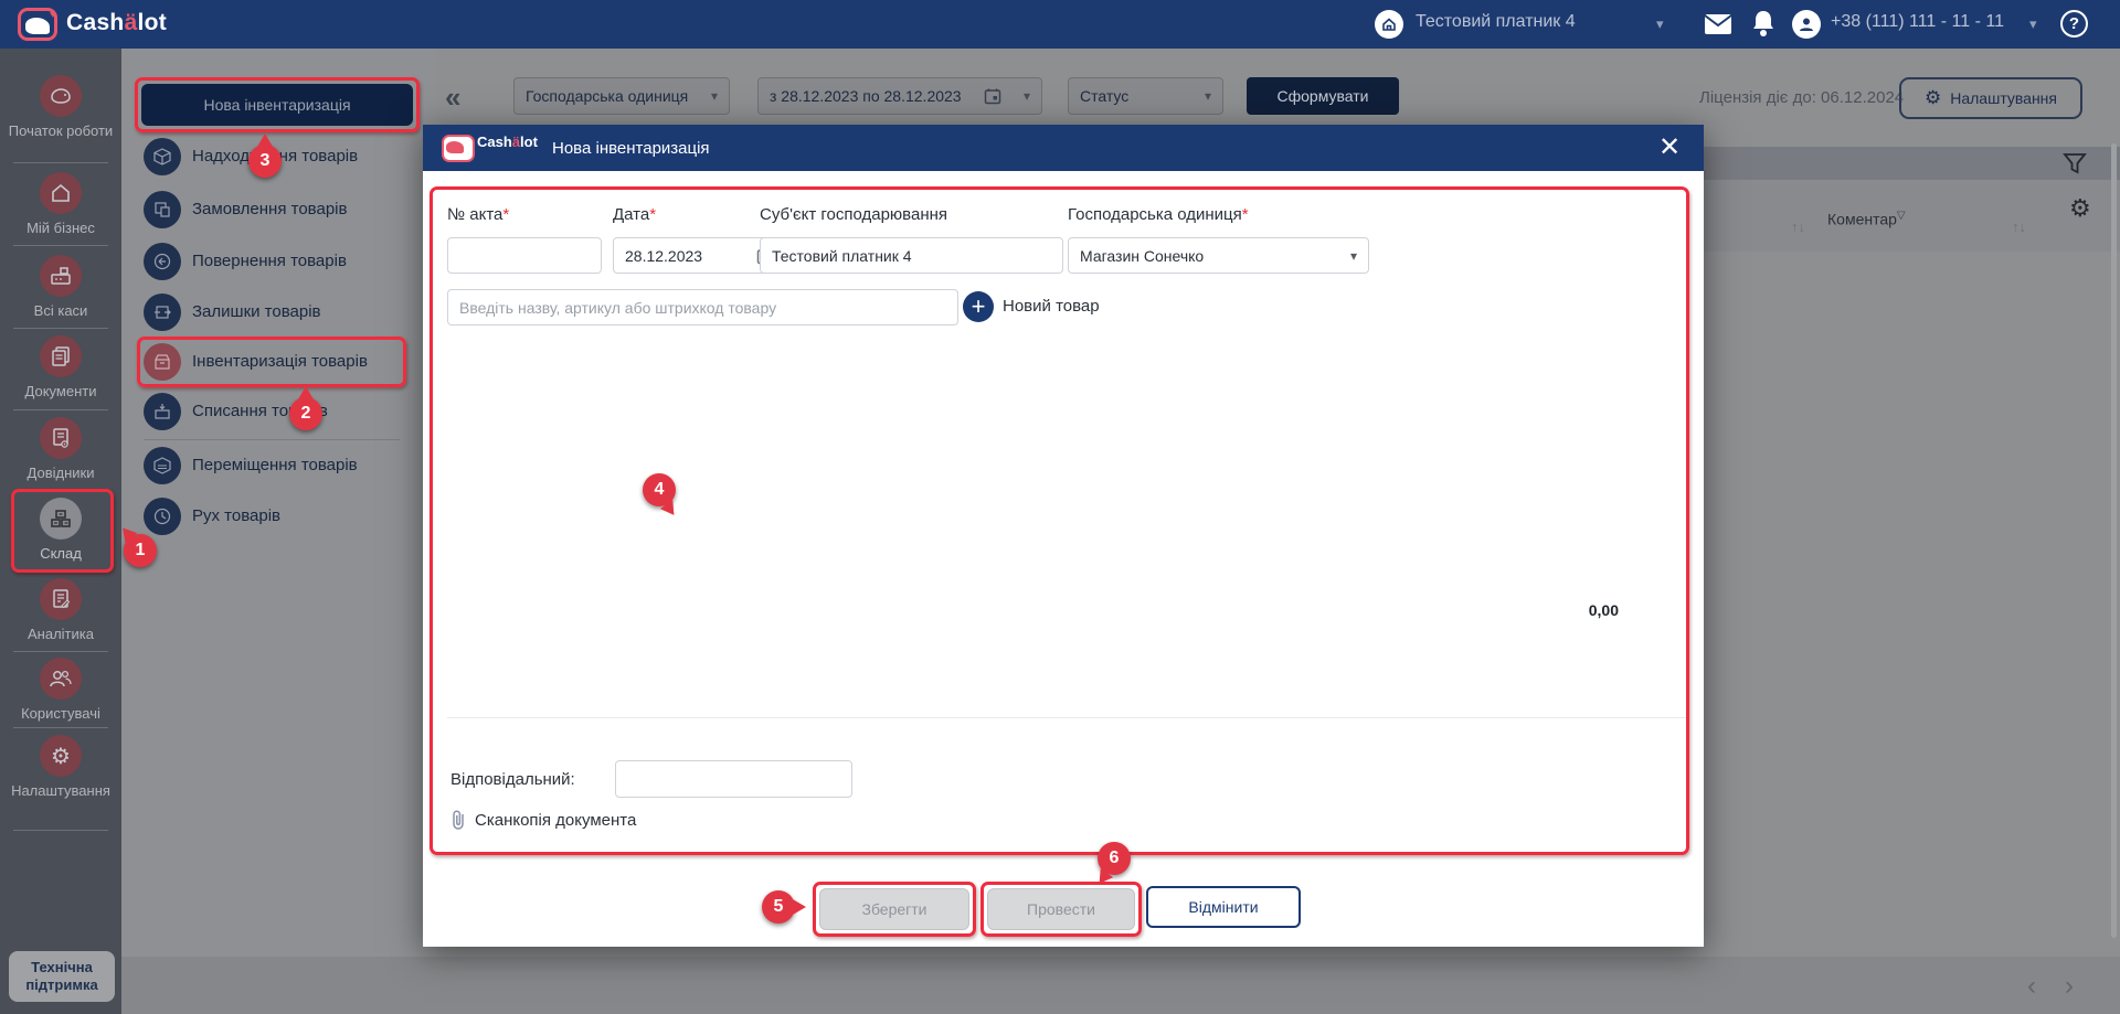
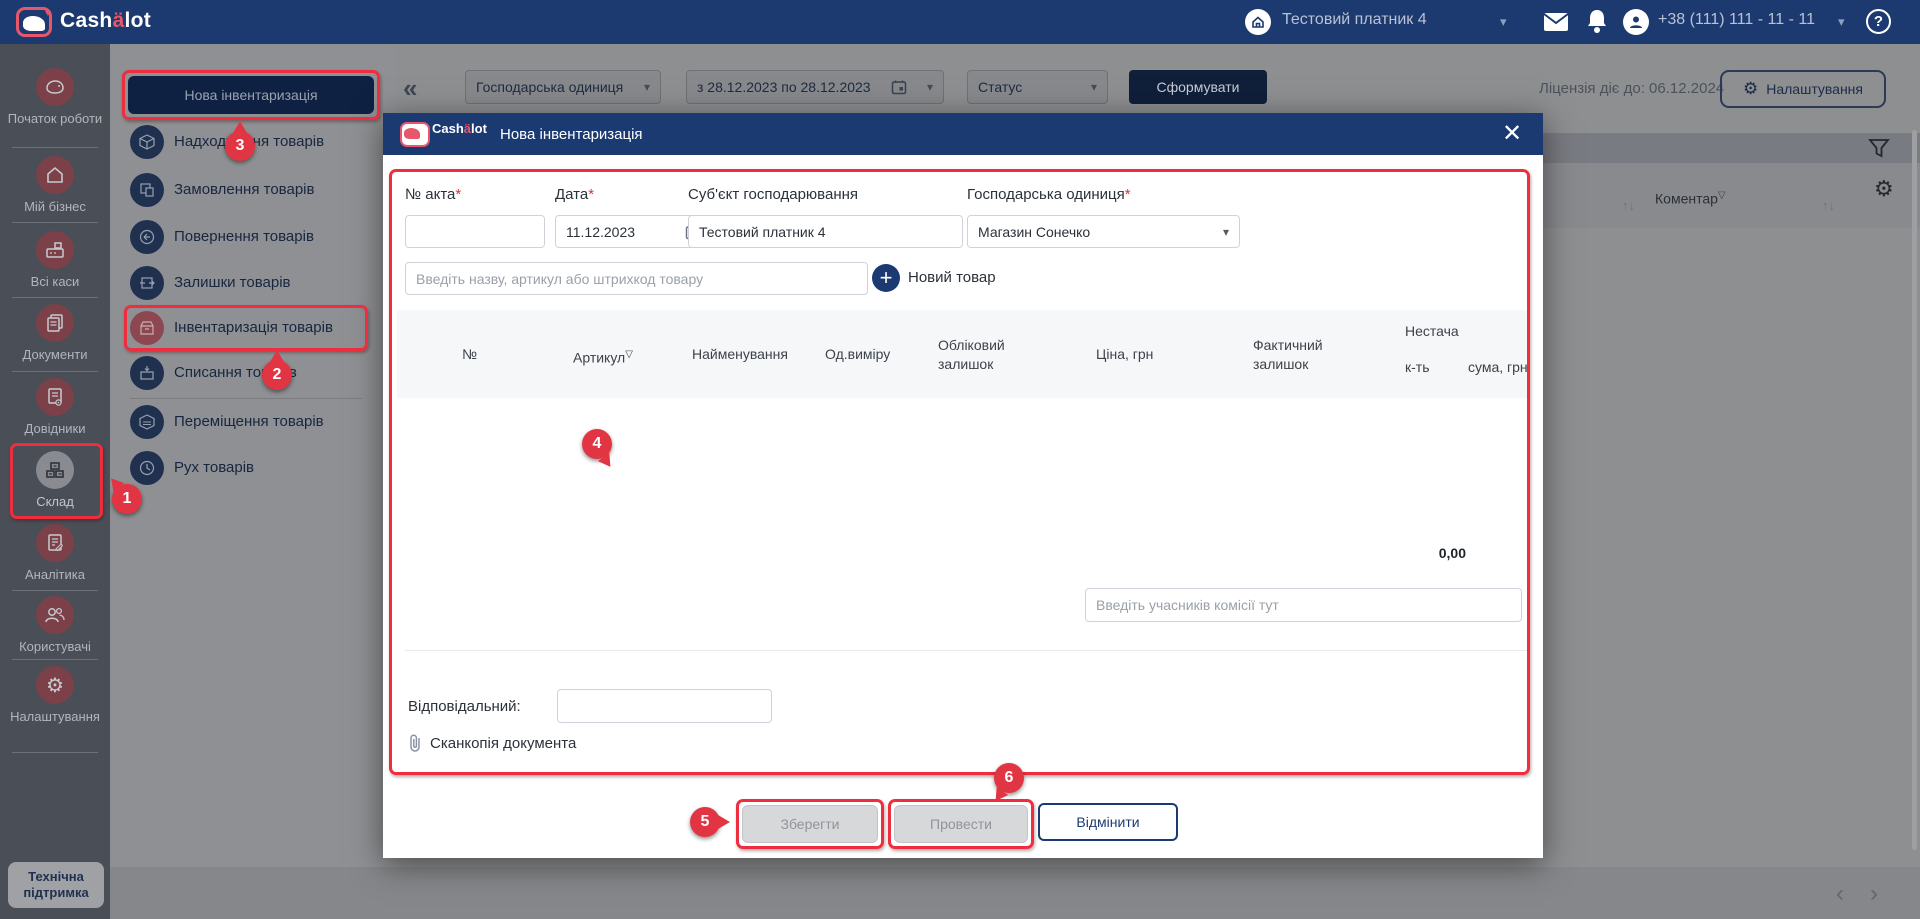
  ♥
  Cashälot
  Тестовий платник 4
  ▾
  +38 (111) 111 - 11 - 11
  ▾
  ?
  Початок роботи
  Мій бізнес
  Всі каси
  Документи
  Довідники
  Склад
  Аналітика
  Користувачі
  ⚙
  Налаштування
  Технічна підтримка
  Нова інвентаризація
  Надходня товарів
  Замовлення товарів
  Повернення товарів
  Залишки товарів
  Інвентаризація товарів
  Списання тов
  Переміщення товарів
  Рух товарів
  «
  Господарська одиниця
  ▾
  з 28.12.2023 по 28.12.2023
  ▾
  Статус
  ▾
  Сформувати
  Ліцензія діє до: 06.12.2024
  ⚙
  Налаштування
  ↑↓
  Коментар▽
  ↑↓
  ⚙
  ‹
  ›
  Cashälot
  Нова інвентаризація
  ✕
  № акта*
  Дата*
  Суб'єкт господарювання
  Господарська одиниця*
- 28.12.2023
+ 11.12.2023
  Тестовий платник 4
  Магазин Сонечко
  ▾
  Введіть назву, артикул або штрихкод товару
  +
  Новий товар
+ №
+ Артикул▽
+ Найменування
+ Од.виміру
+ Обліковий залишок
+ Ціна, грн
+ Фактичний залишок
+ Нестача
+ к-ть
+ сума, грн
  0,00
+ Введіть учасників комісії тут
  Відповідальний:
  Сканкопія документа
  Зберегти
  Провести
  Відмінити
  1
  3
  2
  4
  5
  6
